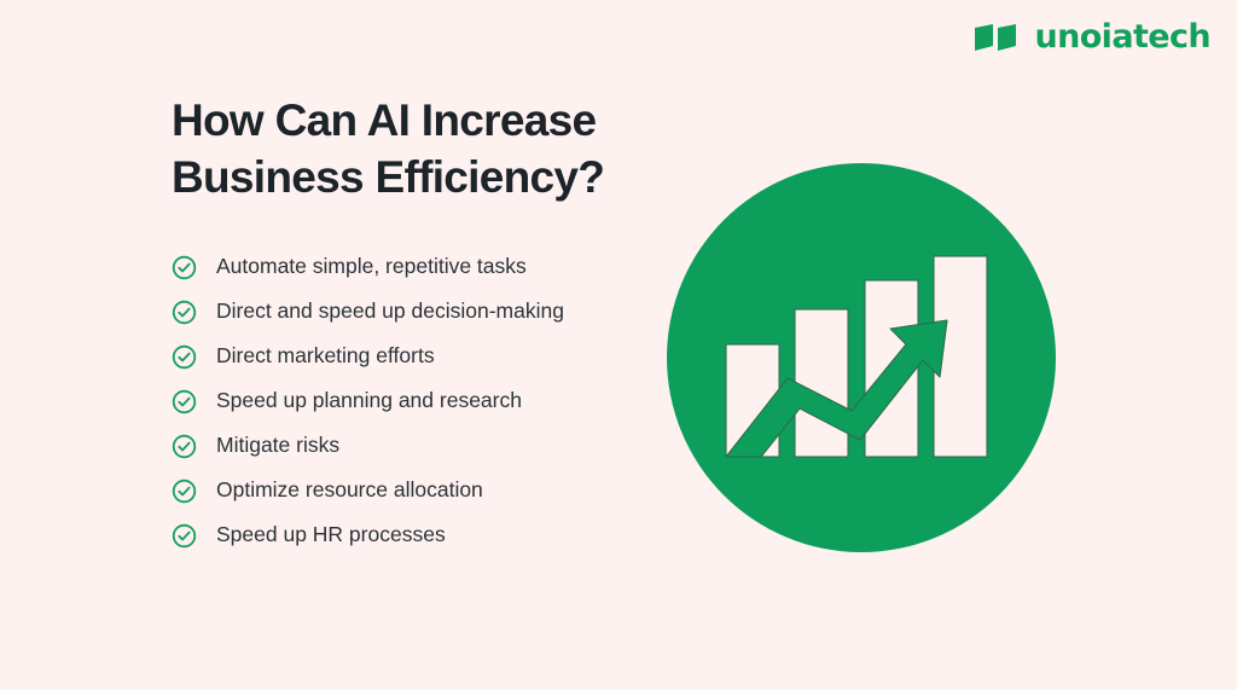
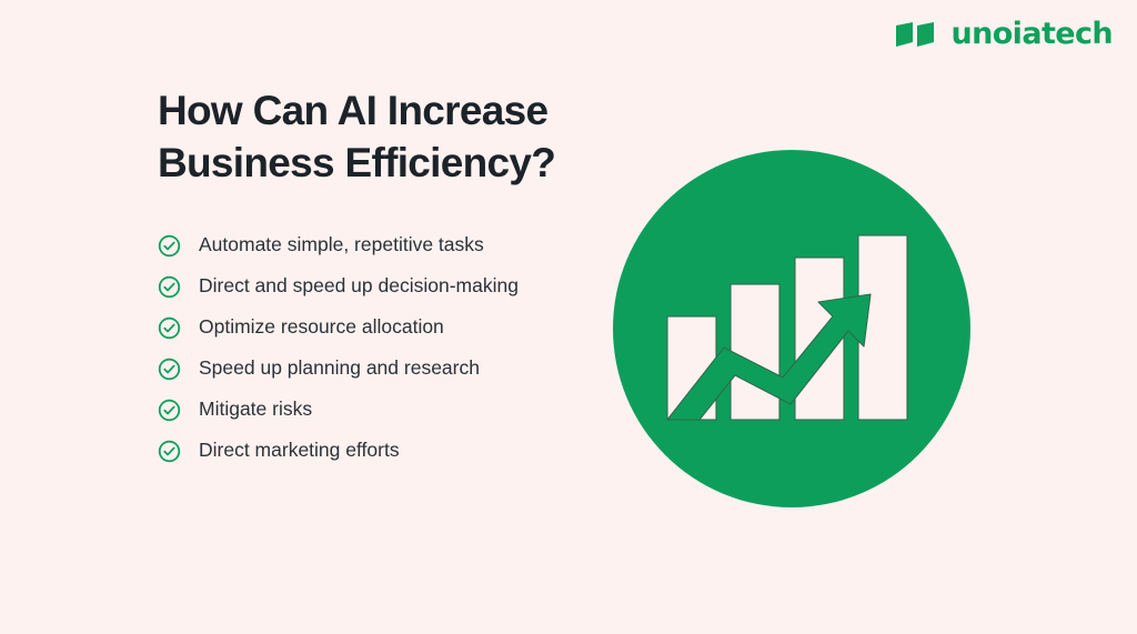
  unoiatech
  How Can AI Increase
  Business Efficiency?
  Automate simple, repetitive tasks
  Direct and speed up decision-making
- Direct marketing efforts
+ Optimize resource allocation
  Speed up planning and research
  Mitigate risks
- Optimize resource allocation
+ Direct marketing efforts
- Speed up HR processes
